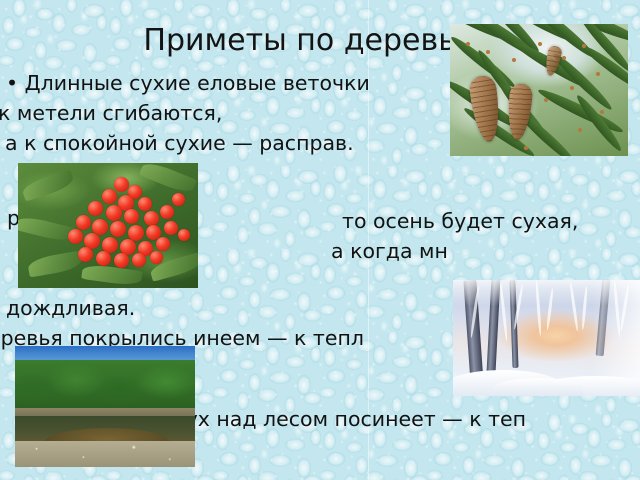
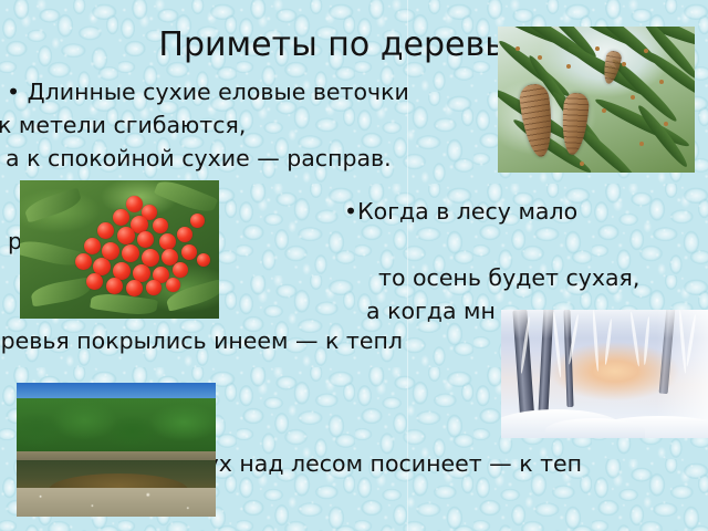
  Приметы по деревь
  • Длинные сухие еловые веточки
  к метели сгибаются,
  а к спокойной сухие — расправ.
  р
+ •Когда в лесу мало
  то осень будет сухая,
  а когда мн
- дождливая.
  ревья покрылись инеем — к тепл
  х над лесом посинеет — к теп
